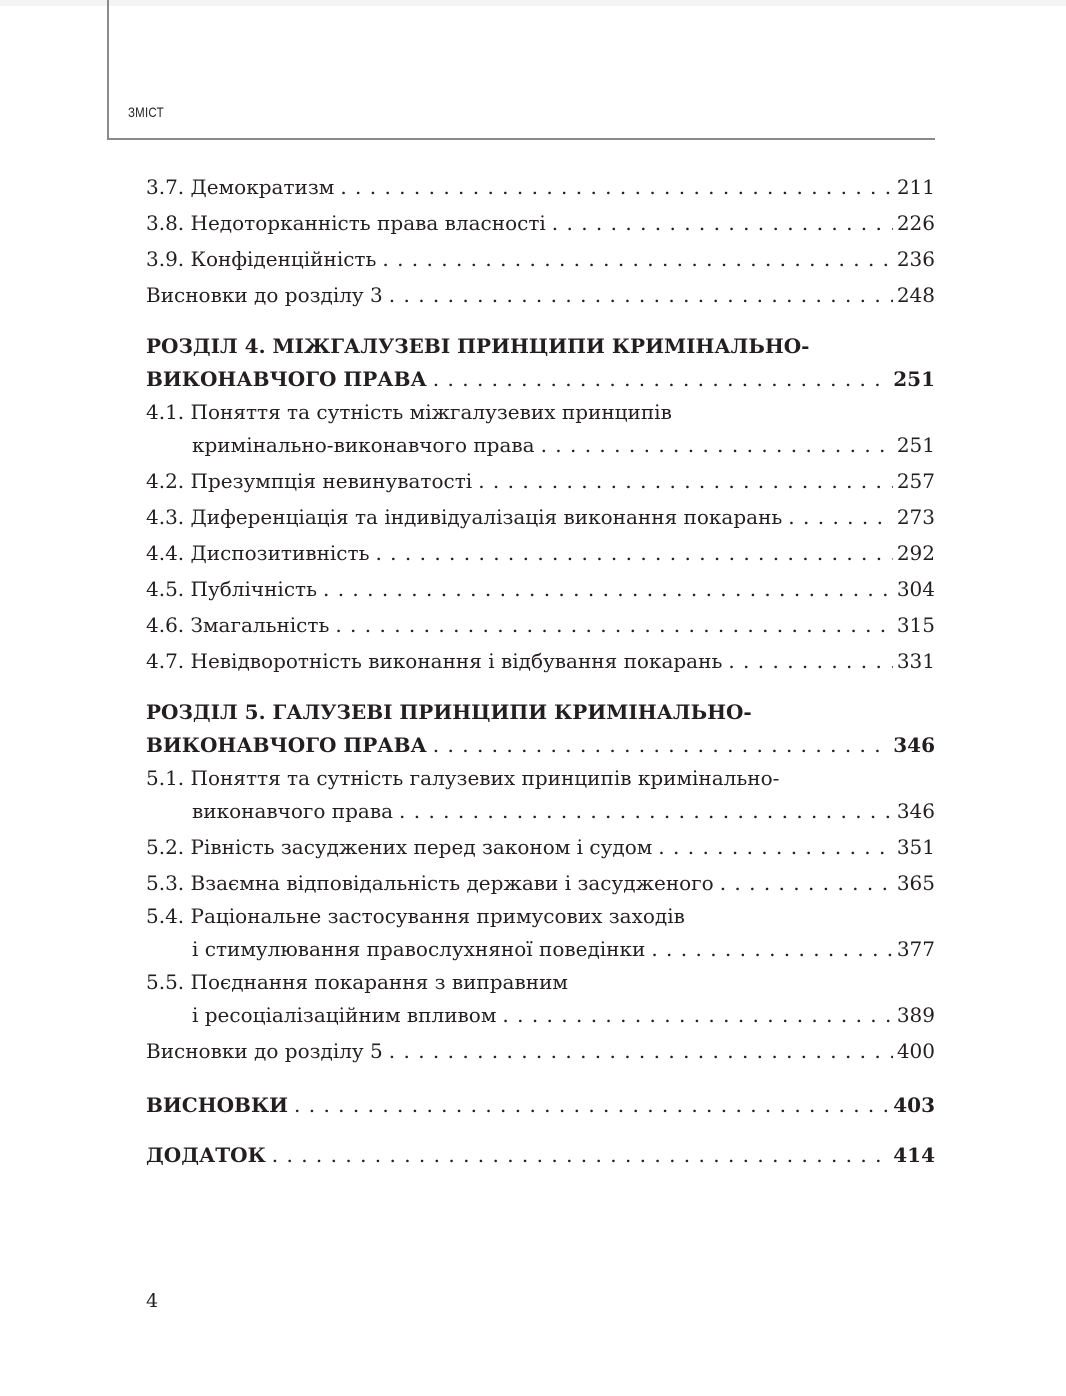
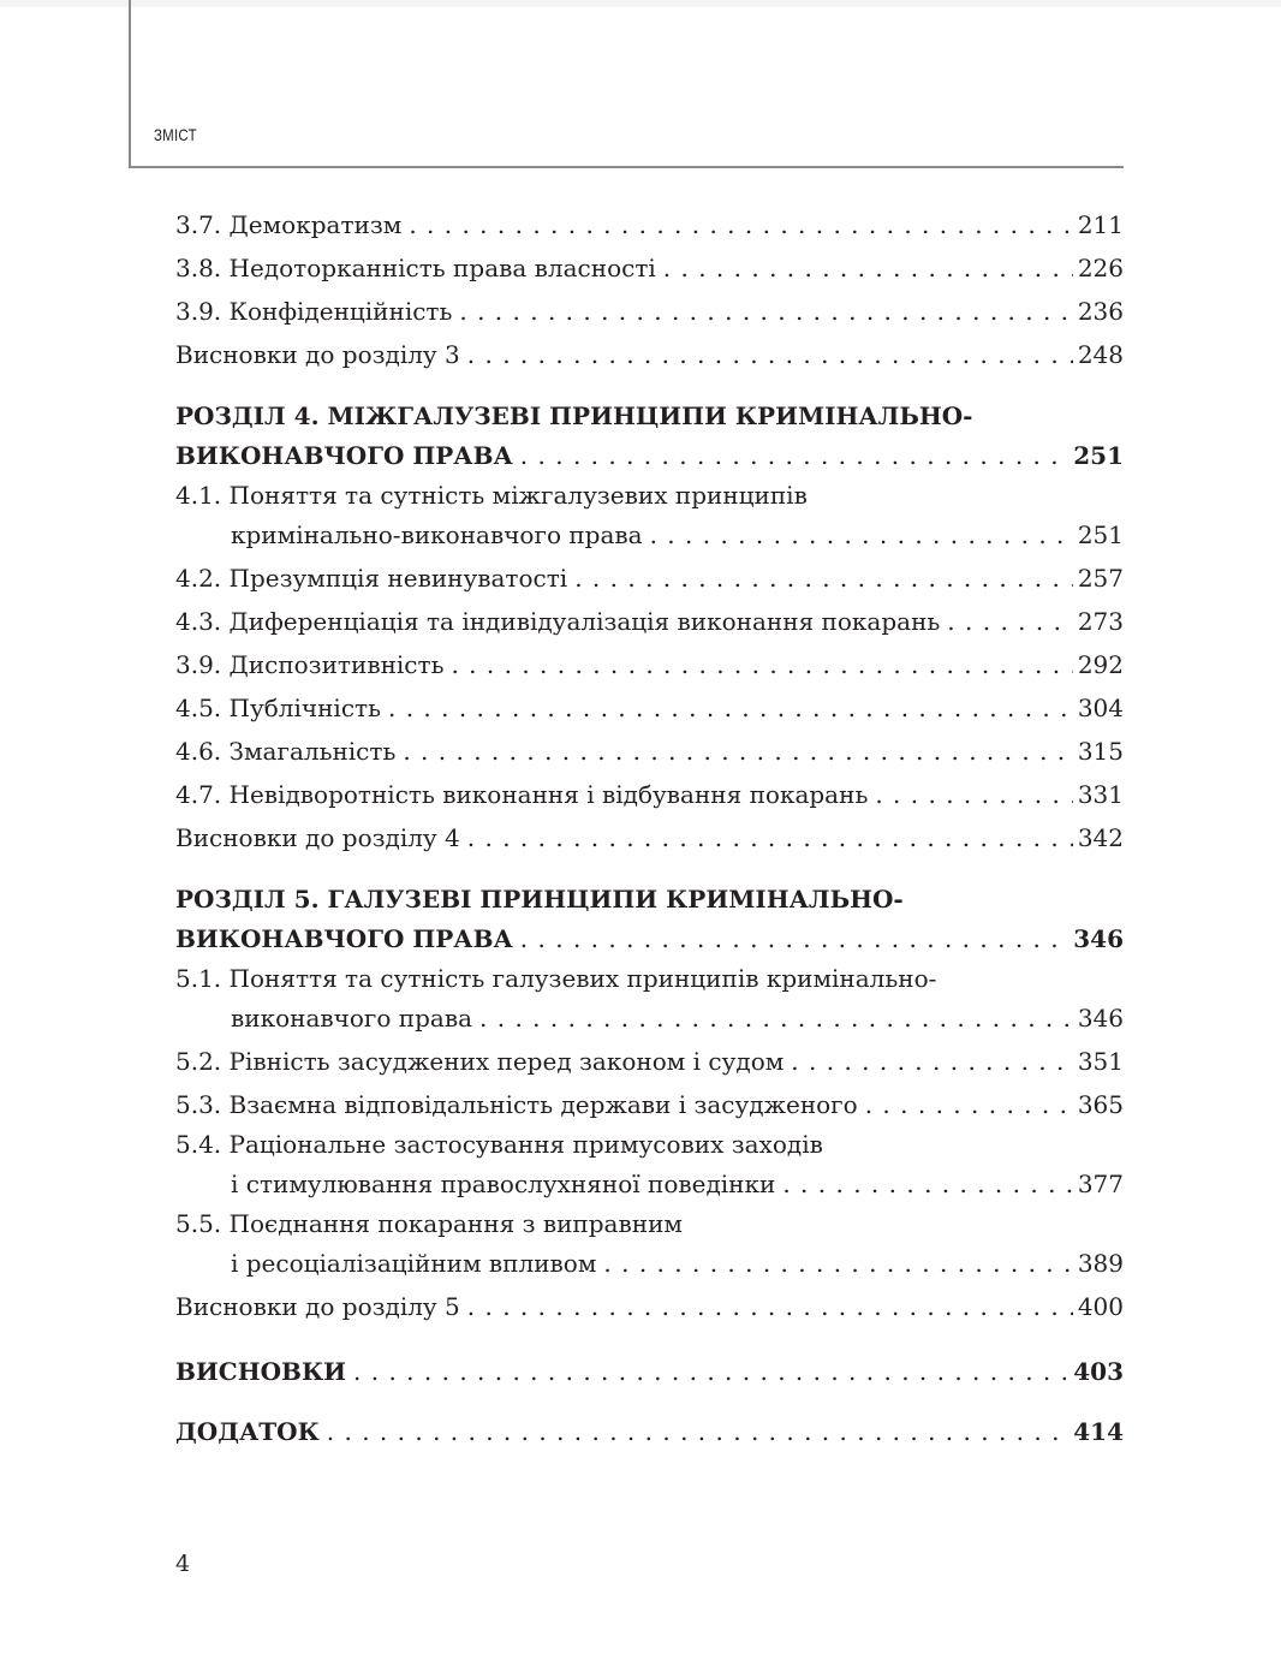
  ЗМІСТ
  3.7. Демократизм
  211
  3.8. Недоторканність права власності
  226
  3.9. Конфіденційність
  236
  Висновки до розділу 3
  248
  РОЗДІЛ 4. МІЖГАЛУЗЕВІ ПРИНЦИПИ КРИМІНАЛЬНО-
  ВИКОНАВЧОГО ПРАВА
  251
  4.1. Поняття та сутність міжгалузевих принципів
  кримінально-виконавчого права
  251
  4.2. Презумпція невинуватості
  257
  4.3. Диференціація та індивідуалізація виконання покарань
  273
- 4.4. Диспозитивність
+ 3.9. Диспозитивність
  292
  4.5. Публічність
  304
  4.6. Змагальність
  315
  4.7. Невідворотність виконання і відбування покарань
  331
+ Висновки до розділу 4
+ 342
  РОЗДІЛ 5. ГАЛУЗЕВІ ПРИНЦИПИ КРИМІНАЛЬНО-
  ВИКОНАВЧОГО ПРАВА
  346
  5.1. Поняття та сутність галузевих принципів кримінально-
  виконавчого права
  346
  5.2. Рівність засуджених перед законом і судом
  351
  5.3. Взаємна відповідальність держави і засудженого
  365
  5.4. Раціональне застосування примусових заходів
  і стимулювання правослухняної поведінки
  377
  5.5. Поєднання покарання з виправним
  і ресоціалізаційним впливом
  389
  Висновки до розділу 5
  400
  ВИСНОВКИ
  403
  ДОДАТОК
  414
  4
